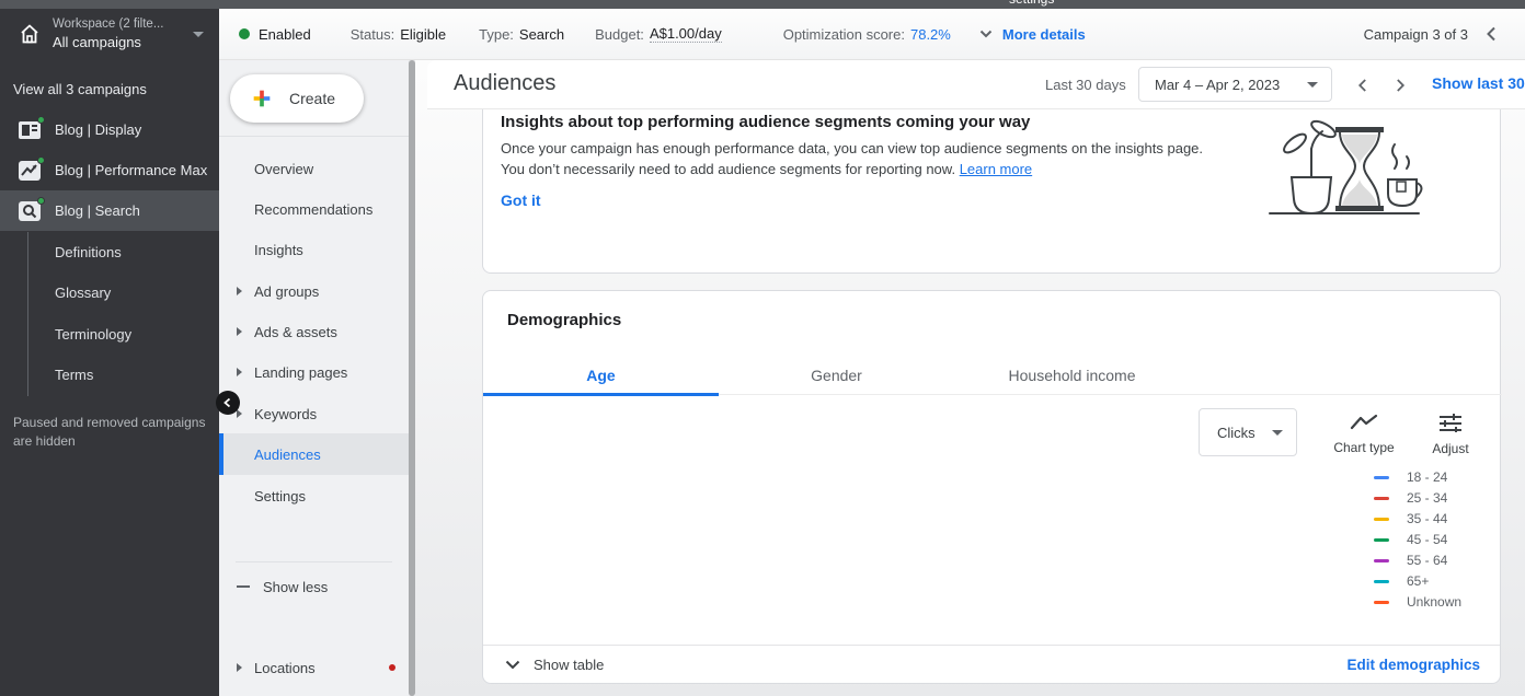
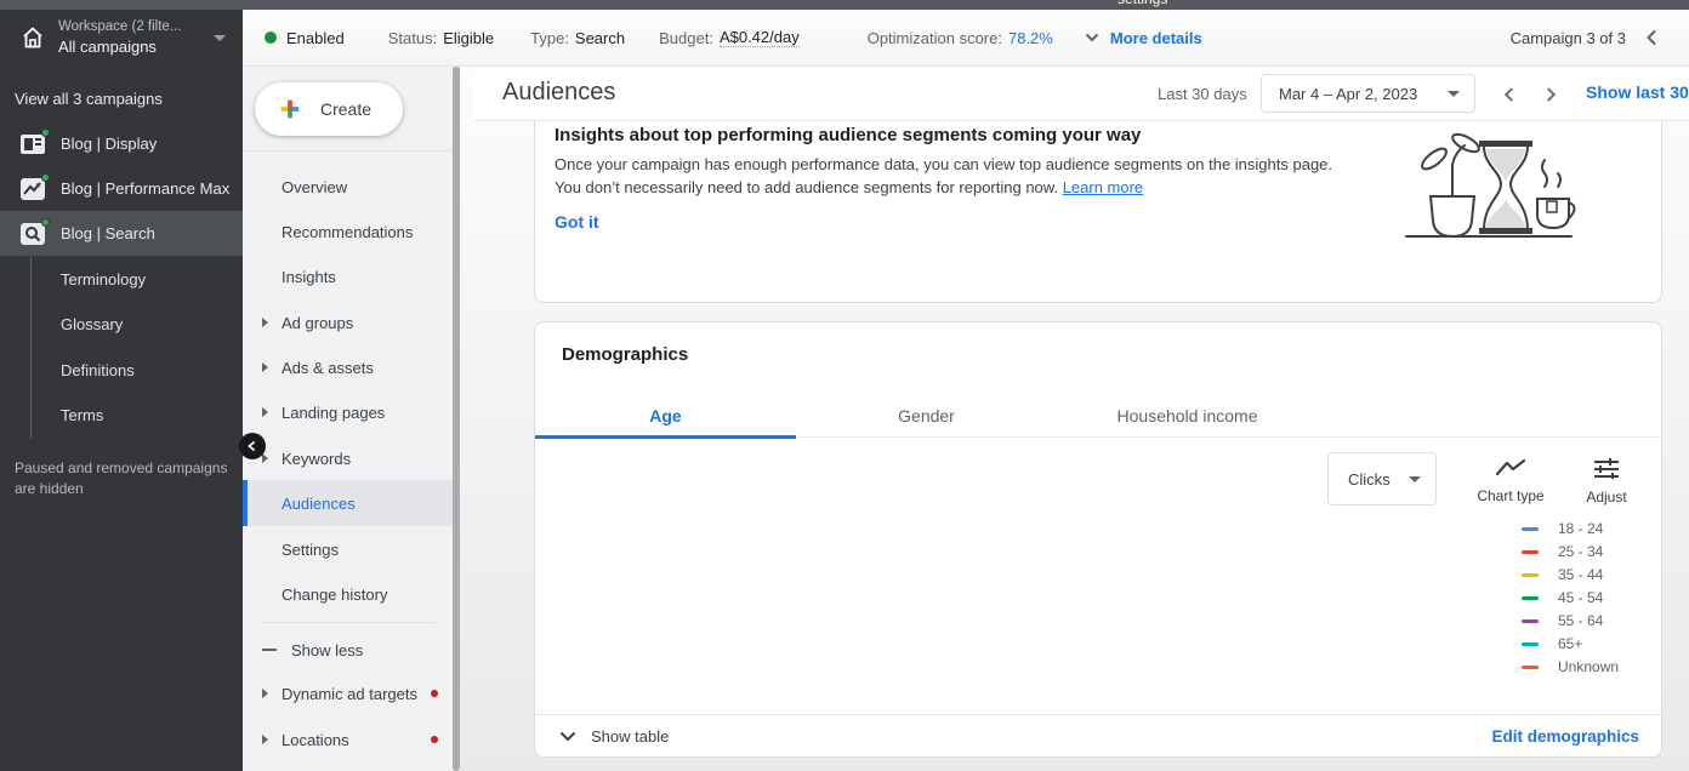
  Workspace (2 filte...
  All campaigns
  View all 3 campaigns
  Blog | Display
  Blog | Performance Max
  Blog | Search
- Definitions
+ Terminology
  Glossary
- Terminology
+ Definitions
  Terms
  Paused and removed campaigns are hidden
  Enabled
  Status:
  Eligible
  Type:
  Search
  Budget:
- A$1.00/day
+ A$0.42/day
  Optimization score:
  78.2%
  More details
  Campaign 3 of 3
  Create
  Overview
  Recommendations
  Insights
  Ad groups
  Ads & assets
  Landing pages
  Keywords
  Audiences
  Settings
+ Change history
  Show less
+ Dynamic ad targets
  Locations
  Audiences
  Last 30 days
  Mar 4 – Apr 2, 2023
  Show last 30
  Insights about top performing audience segments coming your way
  Once your campaign has enough performance data, you can view top audience segments on the insights page. You don’t necessarily need to add audience segments for reporting now. Learn more
  Got it
  Demographics
  Age
  Gender
  Household income
  Clicks
  Chart type
  Adjust
  18 - 24
  25 - 34
  35 - 44
  45 - 54
  55 - 64
  65+
  Unknown
  Show table
  Edit demographics
